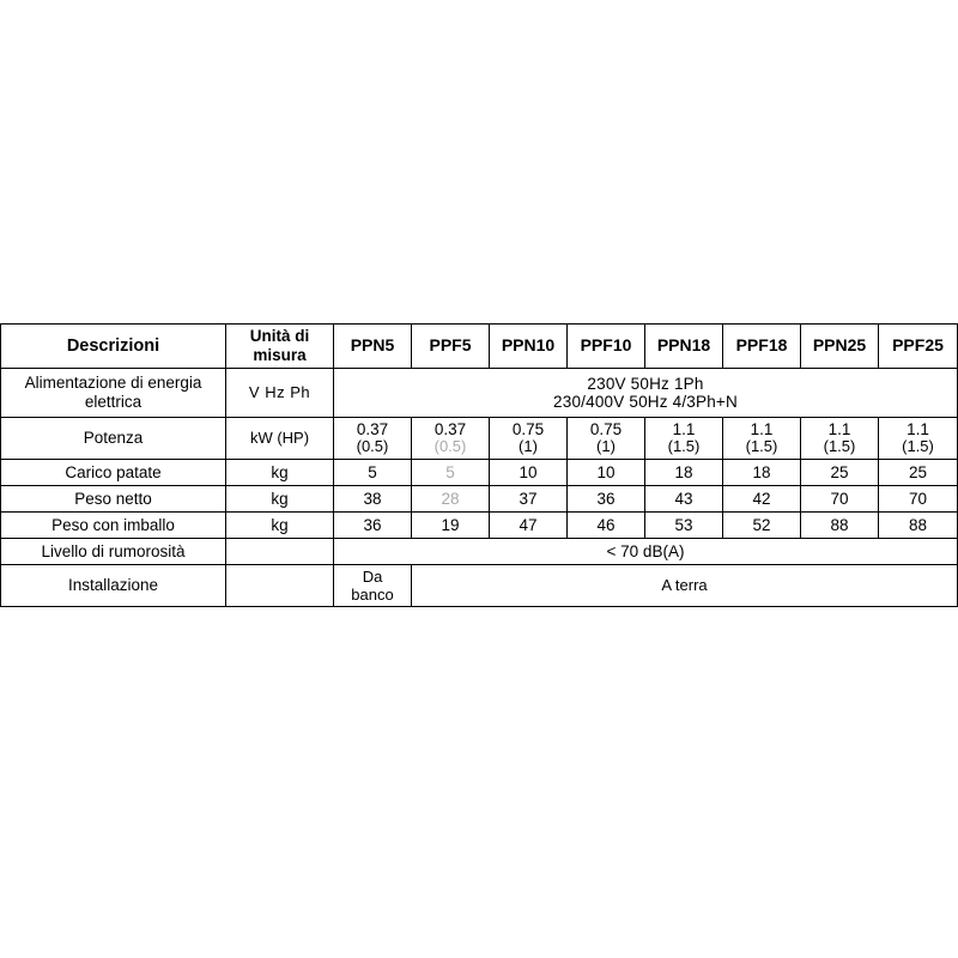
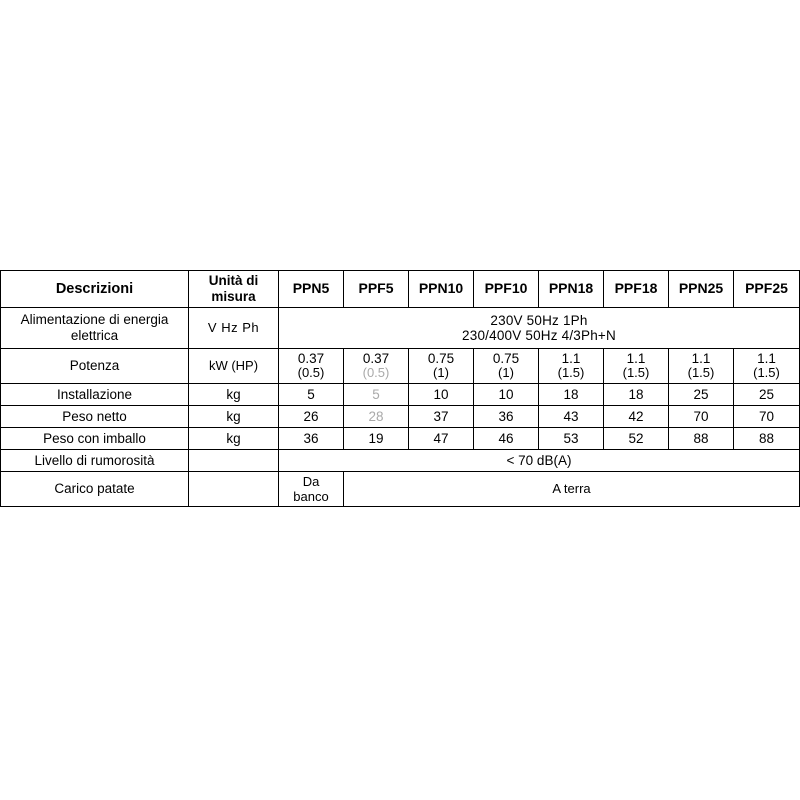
  Descrizioni	Unità di misura	PPN5	PPF5	PPN10	PPF10	PPN18	PPF18	PPN25	PPF25
  Alimentazione di energia elettrica	V Hz Ph	230V 50Hz 1Ph 230/400V 50Hz 4/3Ph+N
  Potenza	kW (HP)	0.37 (0.5)	0.37 (0.5)	0.75 (1)	0.75 (1)	1.1 (1.5)	1.1 (1.5)	1.1 (1.5)	1.1 (1.5)
- Carico patate	kg	5	5	10	10	18	18	25	25
+ Installazione	kg	5	5	10	10	18	18	25	25
- Peso netto	kg	38	28	37	36	43	42	70	70
+ Peso netto	kg	26	28	37	36	43	42	70	70
  Peso con imballo	kg	36	19	47	46	53	52	88	88
  Livello di rumorosità		< 70 dB(A)
- Installazione		Da banco	A terra
+ Carico patate		Da banco	A terra
